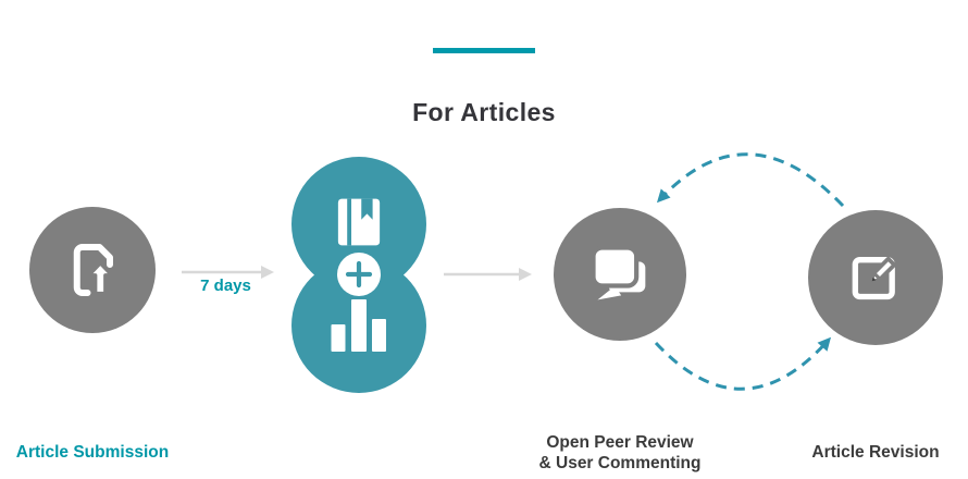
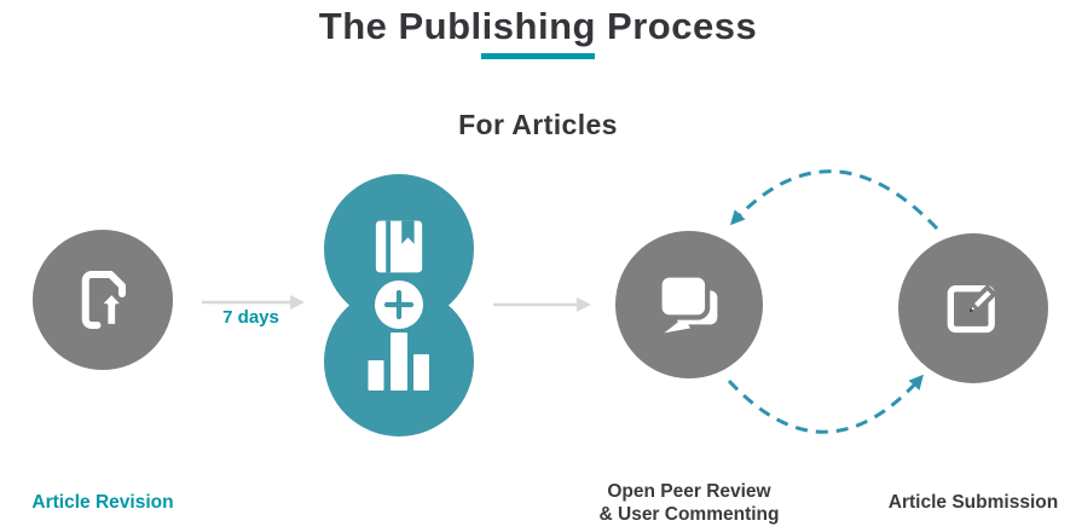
+ The Publishing Process
  For Articles
  7 days
- Article Submission
+ Article Revision
  Open Peer Review
  & User Commenting
- Article Revision
+ Article Submission
